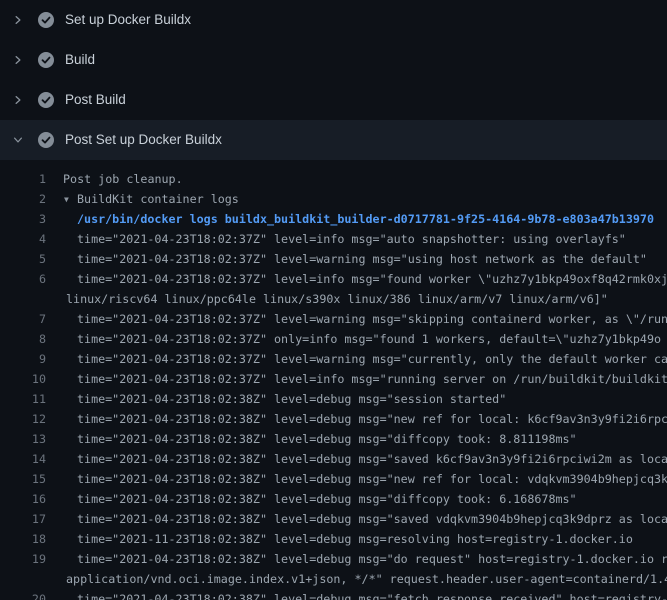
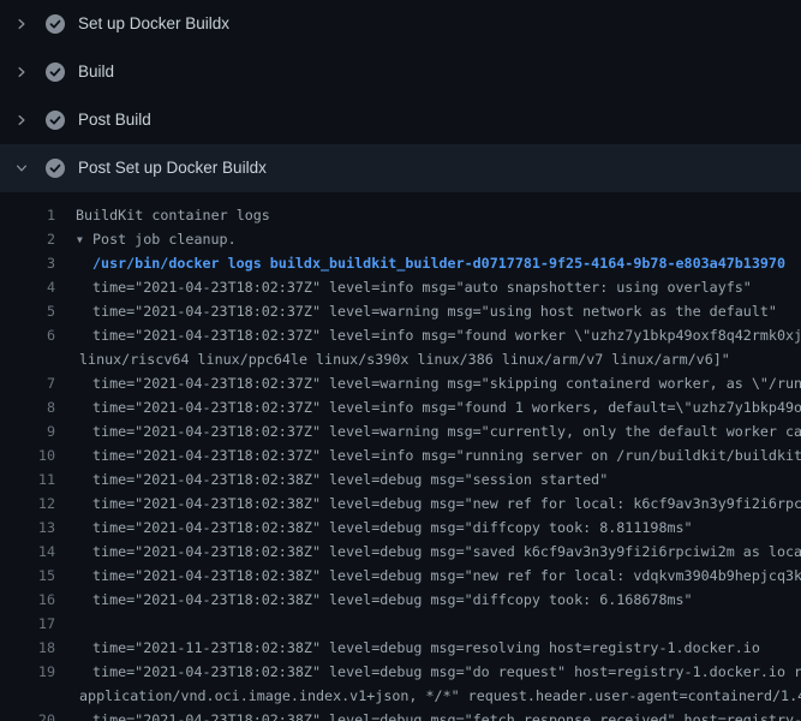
  Set up Docker Buildx
  Build
  Post Build
  Post Set up Docker Buildx
  1
- Post job cleanup.
+ BuildKit container logs
  2
- ▼ BuildKit container logs
+ ▼ Post job cleanup.
  3
  /usr/bin/docker logs buildx_buildkit_builder-d0717781-9f25-4164-9b78-e803a47b13970
  4
  time="2021-04-23T18:02:37Z" level=info msg="auto snapshotter: using overlayfs"
  5
  time="2021-04-23T18:02:37Z" level=warning msg="using host network as the default"
  6
  time="2021-04-23T18:02:37Z" level=info msg="found worker \"uzhz7y1bkp49oxf8q42rmk0xj
  linux/riscv64 linux/ppc64le linux/s390x linux/386 linux/arm/v7 linux/arm/v6]"
  7
  time="2021-04-23T18:02:37Z" level=warning msg="skipping containerd worker, as \"/run
  8
- time="2021-04-23T18:02:37Z" only=info msg="found 1 workers, default=\"uzhz7y1bkp49o
+ time="2021-04-23T18:02:37Z" level=info msg="found 1 workers, default=\"uzhz7y1bkp49o
  9
  time="2021-04-23T18:02:37Z" level=warning msg="currently, only the default worker ca
  10
  time="2021-04-23T18:02:37Z" level=info msg="running server on /run/buildkit/buildkit
  11
  time="2021-04-23T18:02:38Z" level=debug msg="session started"
  12
  time="2021-04-23T18:02:38Z" level=debug msg="new ref for local: k6cf9av3n3y9fi2i6rpc
  13
  time="2021-04-23T18:02:38Z" level=debug msg="diffcopy took: 8.811198ms"
  14
  time="2021-04-23T18:02:38Z" level=debug msg="saved k6cf9av3n3y9fi2i6rpciwi2m as loca
  15
  time="2021-04-23T18:02:38Z" level=debug msg="new ref for local: vdqkvm3904b9hepjcq3k
  16
  time="2021-04-23T18:02:38Z" level=debug msg="diffcopy took: 6.168678ms"
  17
- time="2021-04-23T18:02:38Z" level=debug msg="saved vdqkvm3904b9hepjcq3k9dprz as loca
  18
  time="2021-11-23T18:02:38Z" level=debug msg=resolving host=registry-1.docker.io
  19
  time="2021-04-23T18:02:38Z" level=debug msg="do request" host=registry-1.docker.io r
  application/vnd.oci.image.index.v1+json, */*" request.header.user-agent=containerd/1.
  20
  time="2021-04-23T18:02:38Z" level=debug msg="fetch response received" host=registry-
